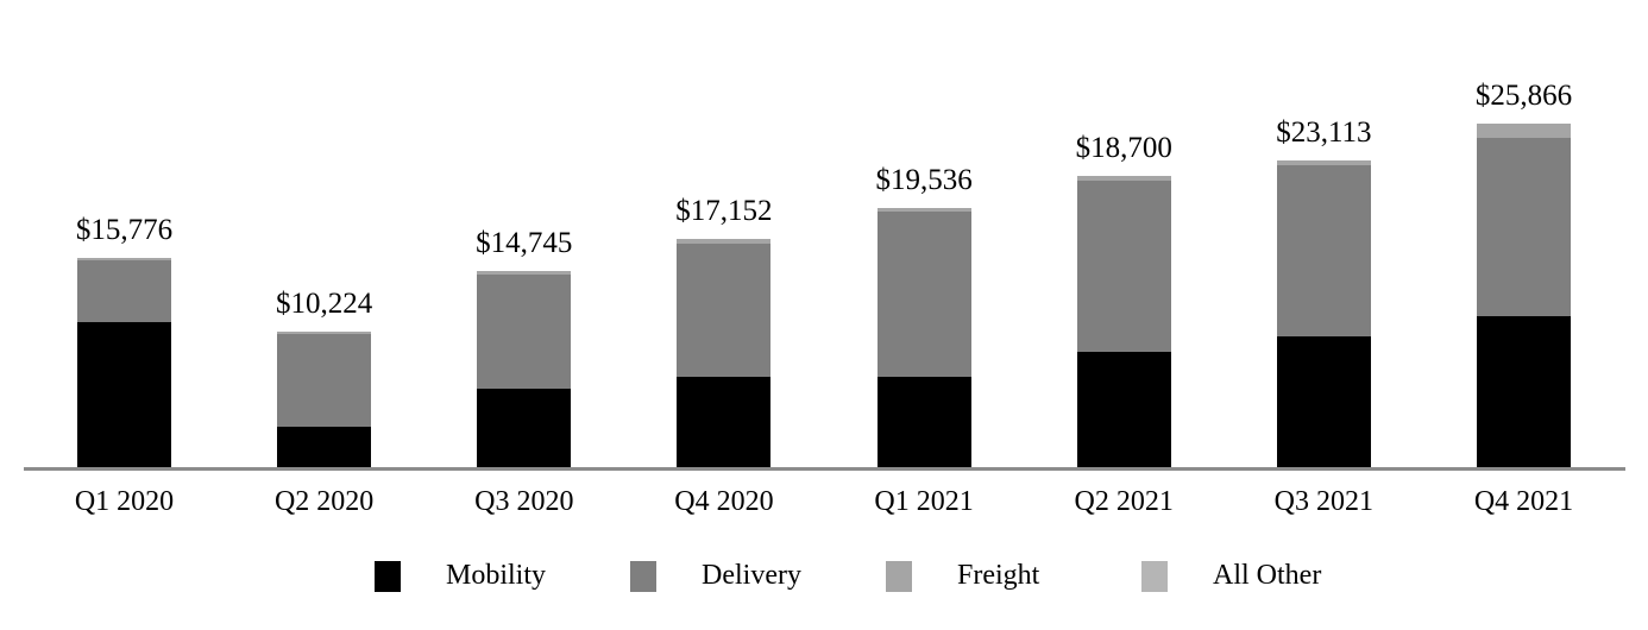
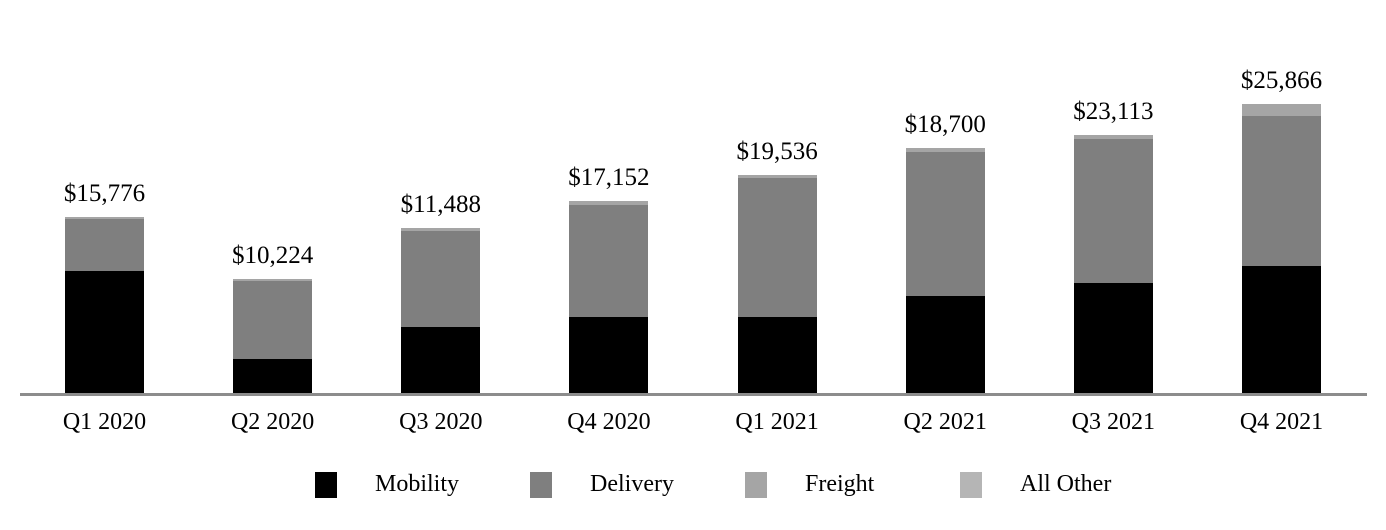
  $15,776
  $10,224
- $14,745
+ $11,488
  $17,152
  $19,536
  $18,700
  $23,113
  $25,866
  Q1 2020
  Q2 2020
  Q3 2020
  Q4 2020
  Q1 2021
  Q2 2021
  Q3 2021
  Q4 2021
  Mobility
  Delivery
  Freight
  All Other
